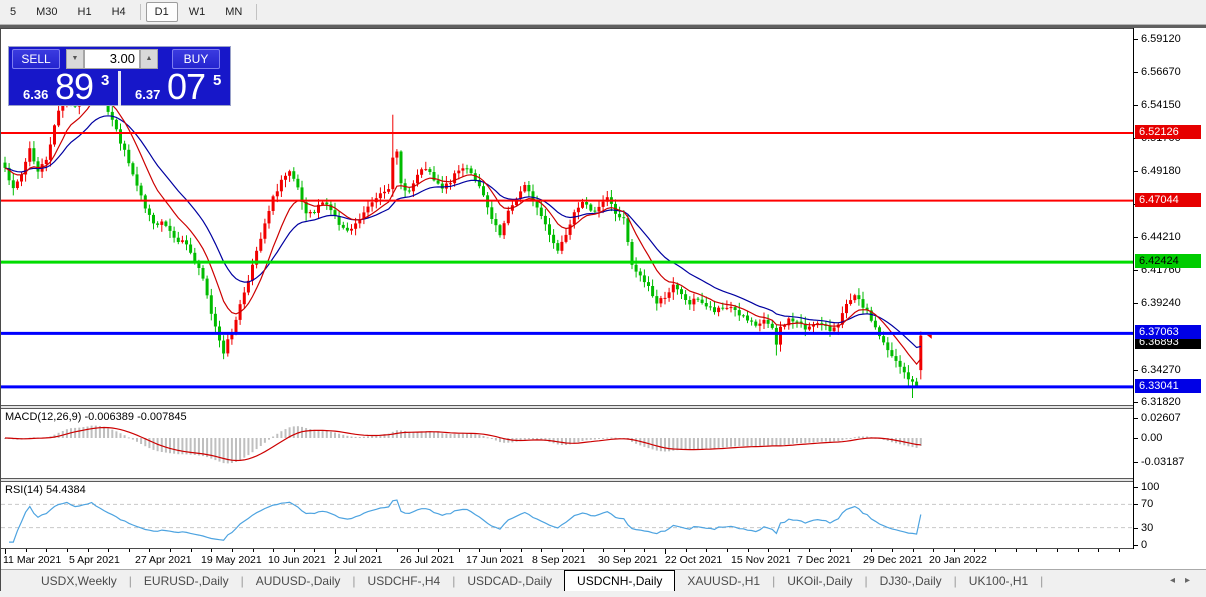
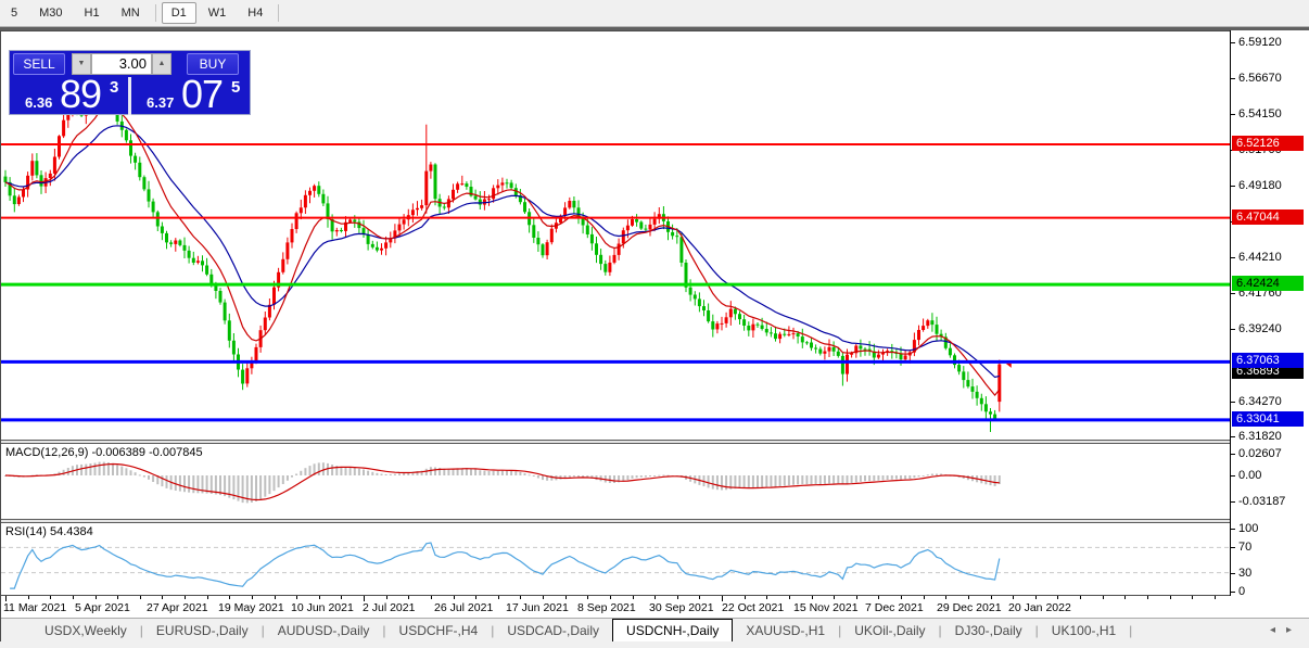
  5
  M30
  H1
- H4
+ MN
  D1
  W1
- MN
+ H4
  SELL
  3.00
  BUY
  6.36
  89
  3
  6.37
  07
  5
  MACD(12,26,9) -0.006389 -0.007845
  RSI(14) 54.4384
  6.59120
  6.56670
  6.54150
  6.49180
  6.44210
  6.41760
  6.39240
  6.34270
  6.31820
  6.36893
  6.52126
  6.47044
  6.42424
  6.37063
  6.33041
  0.02607
  0.00
  -0.03187
  100
  70
  30
  0
  11 Mar 2021
  5 Apr 2021
  27 Apr 2021
  19 May 2021
  10 Jun 2021
  2 Jul 2021
  26 Jul 2021
  17 Jun 2021
  8 Sep 2021
  30 Sep 2021
  22 Oct 2021
  15 Nov 2021
  7 Dec 2021
  29 Dec 2021
  20 Jan 2022
  USDX,Weekly
  |
  EURUSD-,Daily
  |
  AUDUSD-,Daily
  |
  USDCHF-,H4
  |
  USDCAD-,Daily
  USDCNH-,Daily
  XAUUSD-,H1
  |
  UKOil-,Daily
  |
  DJ30-,Daily
  |
  UK100-,H1
  |
  ◂
  ▸
